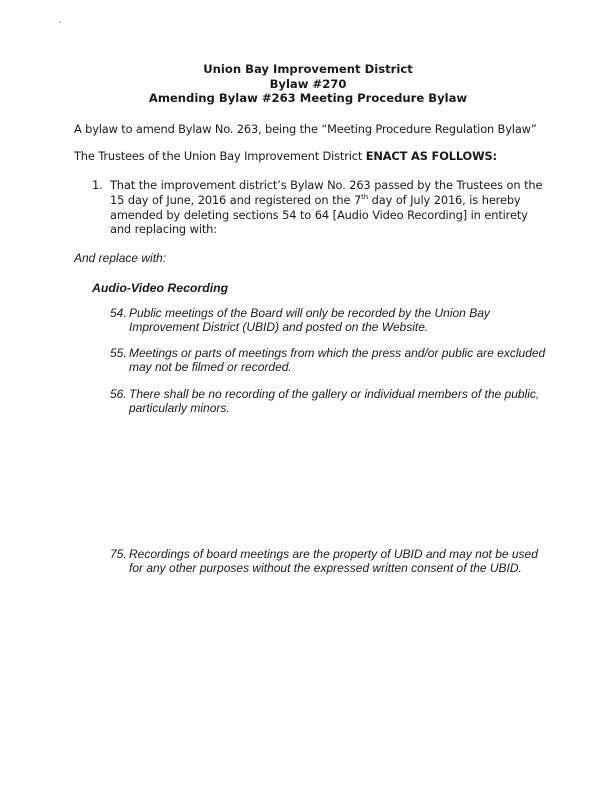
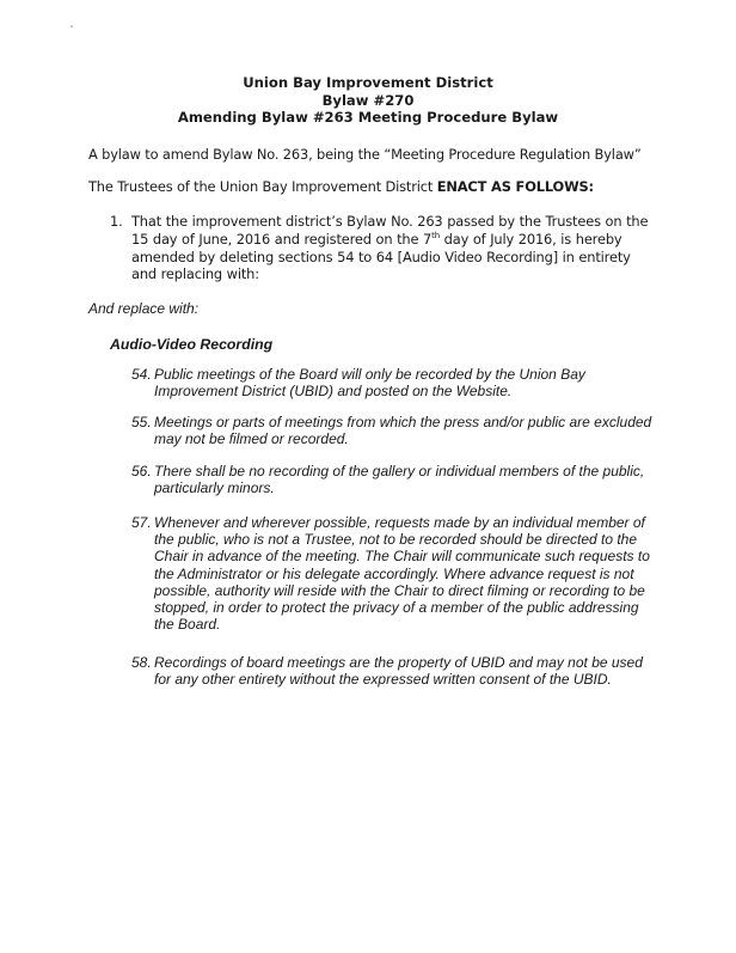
  Union Bay Improvement District
  Bylaw #270
  Amending Bylaw #263 Meeting Procedure Bylaw
  A bylaw to amend Bylaw No. 263, being the “Meeting Procedure Regulation Bylaw”
  The Trustees of the Union Bay Improvement District ENACT AS FOLLOWS:
  1.
  That the improvement district’s Bylaw No. 263 passed by the Trustees on the 15 day of June, 2016 and registered on the 7th day of July 2016, is hereby amended by deleting sections 54 to 64 [Audio Video Recording] in entirety and replacing with:
  And replace with:
  Audio-Video Recording
  54.
  Public meetings of the Board will only be recorded by the Union Bay Improvement District (UBID) and posted on the Website.
  55.
  Meetings or parts of meetings from which the press and/or public are excluded may not be filmed or recorded.
  56.
  There shall be no recording of the gallery or individual members of the public, particularly minors.
+ 57.
+ Whenever and wherever possible, requests made by an individual member of the public, who is not a Trustee, not to be recorded should be directed to the Chair in advance of the meeting. The Chair will communicate such requests to the Administrator or his delegate accordingly. Where advance request is not possible, authority will reside with the Chair to direct filming or recording to be stopped, in order to protect the privacy of a member of the public addressing the Board.
- 75.
+ 58.
- Recordings of board meetings are the property of UBID and may not be used for any other purposes without the expressed written consent of the UBID.
+ Recordings of board meetings are the property of UBID and may not be used for any other entirety without the expressed written consent of the UBID.
